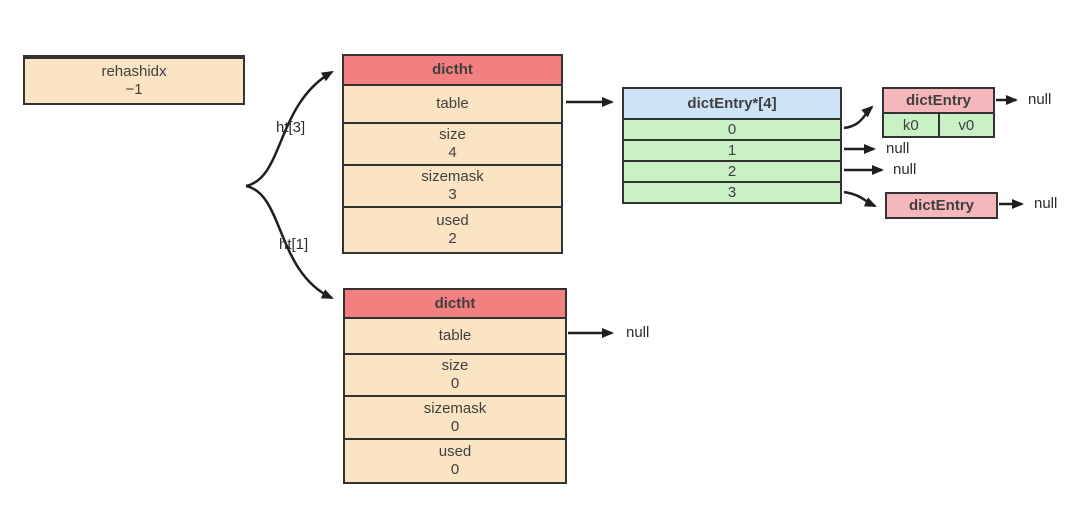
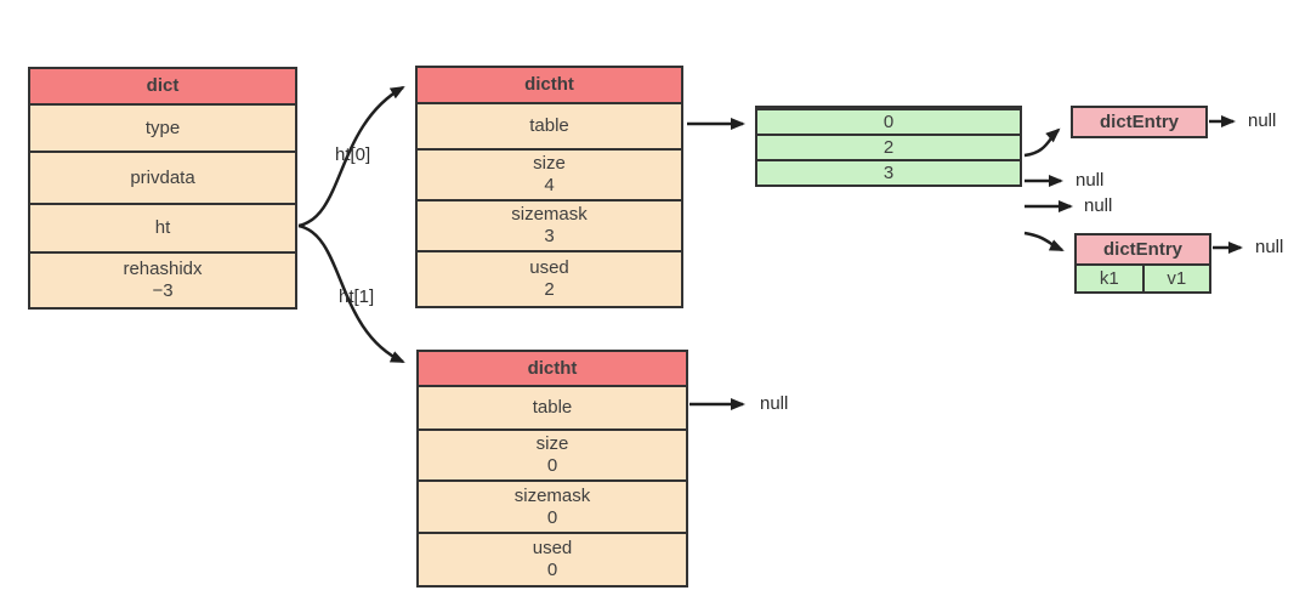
+ dict
+ type
+ privdata
+ ht
  rehashidx
- −1
+ −3
  dictht
  table
  size
  4
  sizemask
  3
  used
  2
  dictht
  table
  size
  0
  sizemask
  0
  used
  0
- dictEntry*[4]
  0
- 1
  2
  3
  dictEntry
- k0
- v0
  dictEntry
+ k1
+ v1
- ht[3]
+ ht[0]
  ht[1]
  null
  null
  null
  null
  null
